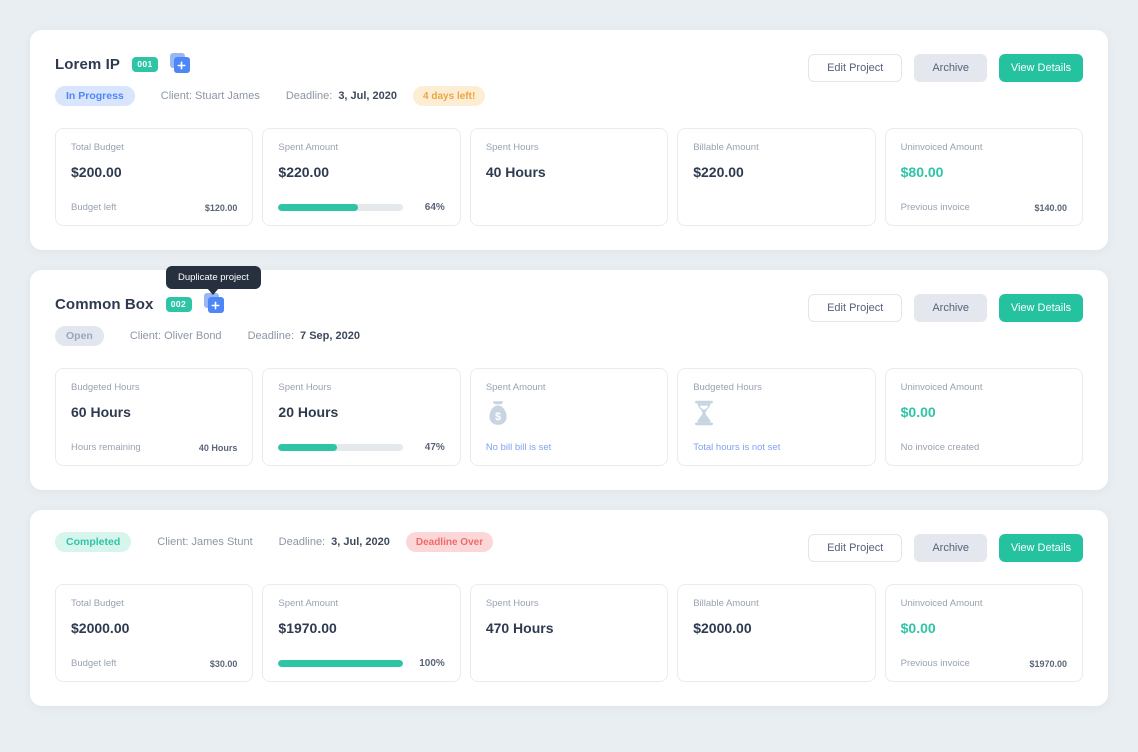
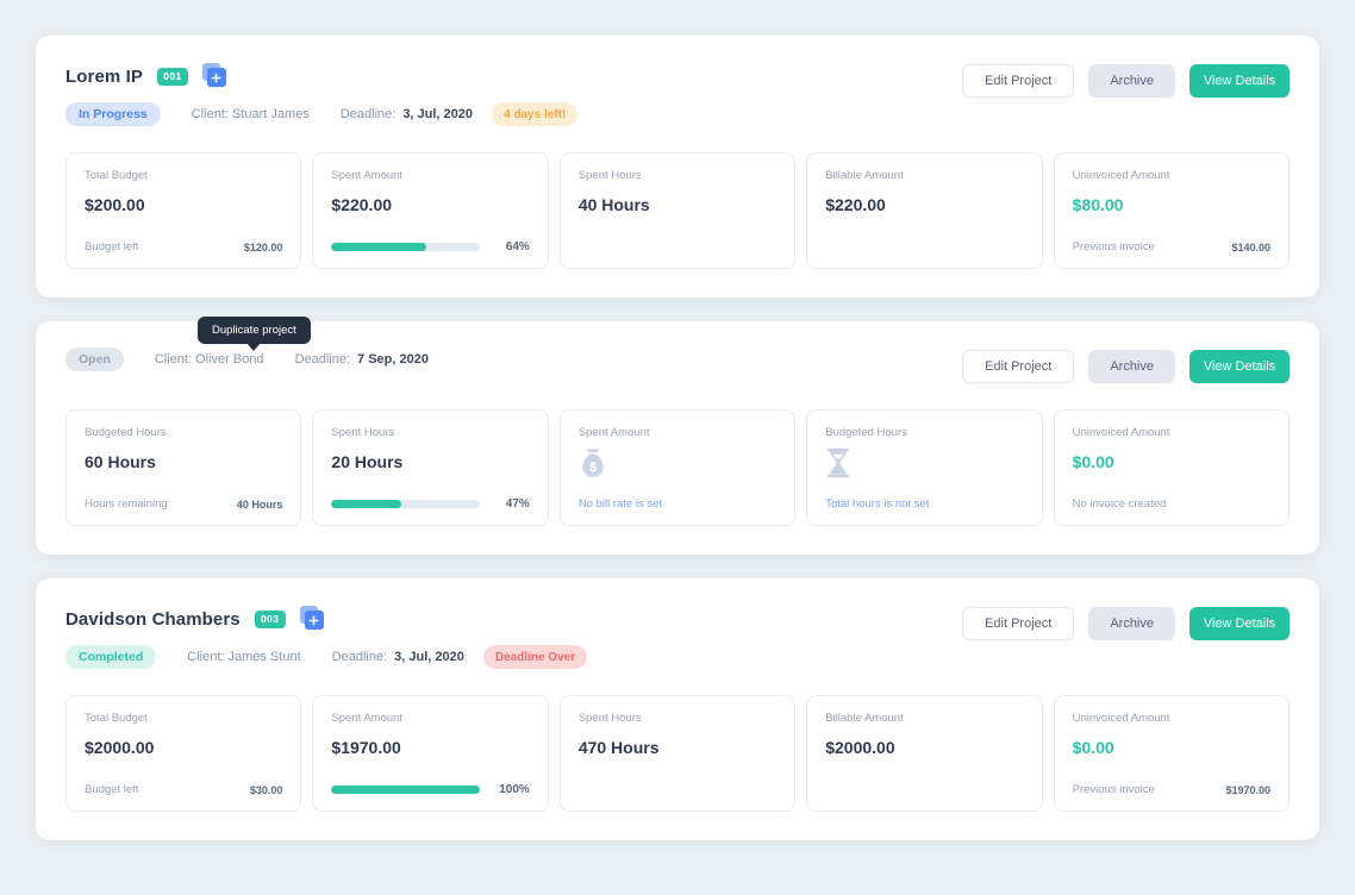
  Lorem IP
  001
  In Progress
  Client: Stuart James
  Deadline:
  3, Jul, 2020
  4 days left!
  Edit Project
  Archive
  View Details
  Total Budget
  $200.00
  Budget left
  $120.00
  Spent Amount
  $220.00
  64%
  Spent Hours
  40 Hours
  Billable Amount
  $220.00
  Uninvoiced Amount
  $80.00
  Previous invoice
  $140.00
  Duplicate project
- Common Box
- 002
  Open
  Client: Oliver Bond
  Deadline:
  7 Sep, 2020
  Edit Project
  Archive
  View Details
  Budgeted Hours
  60 Hours
  Hours remaining
  40 Hours
  Spent Hours
  20 Hours
  47%
  Spent Amount
  $
- No bill bill is set
+ No bill rate is set
  Budgeted Hours
  Total hours is not set
  Uninvoiced Amount
  $0.00
  No invoice created
+ Davidson Chambers
+ 003
  Completed
  Client: James Stunt
  Deadline:
  3, Jul, 2020
  Deadline Over
  Edit Project
  Archive
  View Details
  Total Budget
  $2000.00
  Budget left
  $30.00
  Spent Amount
  $1970.00
  100%
  Spent Hours
  470 Hours
  Billable Amount
  $2000.00
  Uninvoiced Amount
  $0.00
  Previous invoice
  $1970.00
